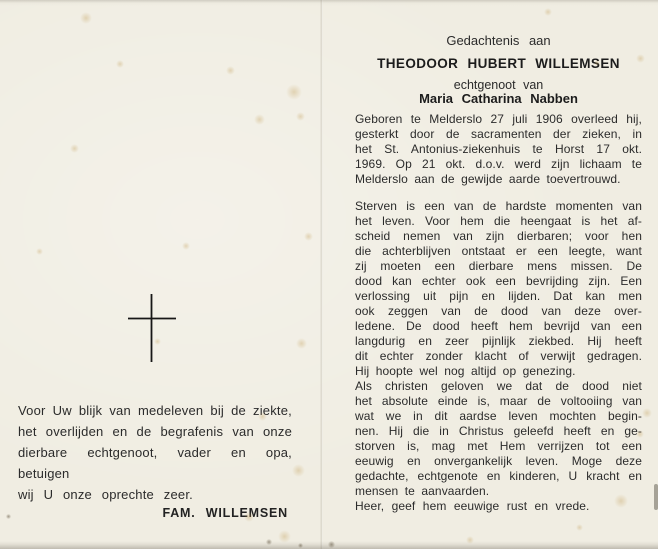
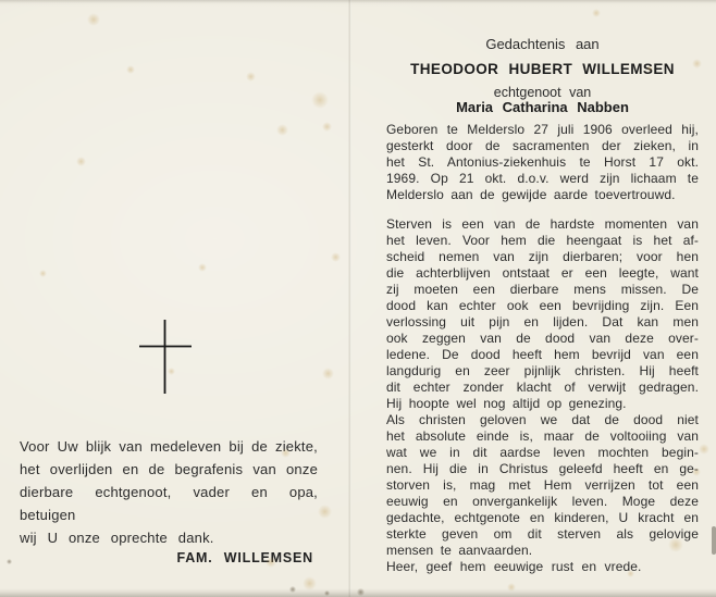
  Voor Uw blijk van medeleven bij de ziekte,
  het overlijden en de begrafenis van onze
  dierbare echtgenoot, vader en opa, betuigen
- wij U onze oprechte zeer.
+ wij U onze oprechte dank.
  FAM. WILLMSEN
  Gedachtenis aan
  THEODOOR HUBERT WILLEMEN
  echtgenoot van
  Maria Catharina Nabben
  Geboren te Melderslo 27 juli 1906 overleed hij,
  gesterkt door de sacramenten der zieken, in
  het St. Antonius-ziekenhuis te Horst 17 okt.
  1969. Op 21 okt. d.o.v. werd zijn lichaam te
  Melderslo aan de gewijde aarde toevertrouwd.
  Sterven is een van de hardste momenten van
  het leven. Voor hem die heengaat is het af-
  scheid nemen van zijn dierbaren; voor hen
  die achterblijven ontstaat er een leegte, want
  zij moeten een dierbare mens missen. De
  dood kan echter ook een bevrijding zijn. Een
  verlossing uit pijn en lijden. Dat kan men
  ook zeggen van de dood van deze over-
  ledene. De dood heeft hem bevrijd van een
- langdurig en zeer pijnlijk ziekbed. Hij heeft
+ langdurig en zeer pijnlijk christen. Hij heeft
  dit echter zonder klacht of verwijt gedragen.
  Hij hoopte wel nog altijd op genezing.
  Als christen geloven we dat de dood niet
  het absolute einde is, maar de voltooiing van
  wat we in dit aardse leven mochten begin-
  nen. Hij die in Christus geleefd heeft en ge
  storven is, mag met Hem verrijzen tot een
  eeuwig en onvergankelijk leven. Moge deze
  gedachte, echtgenote en kinderen, U kracht en
+ sterkte geven om dit sterven als gelovige
  mensen te aanvaarden.
  Heer, geef hem eeuwige rust en vrede.
